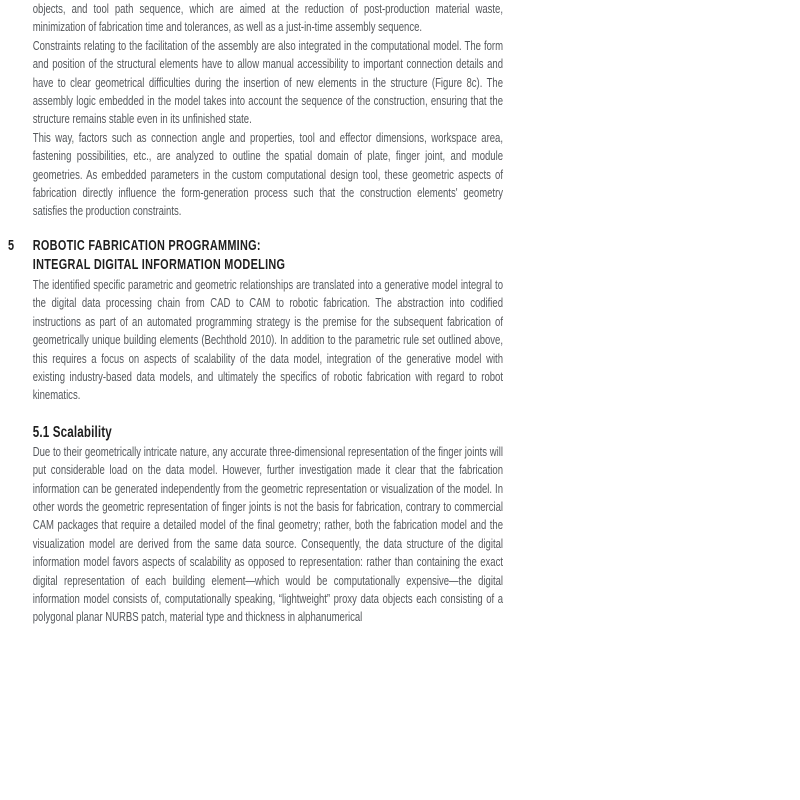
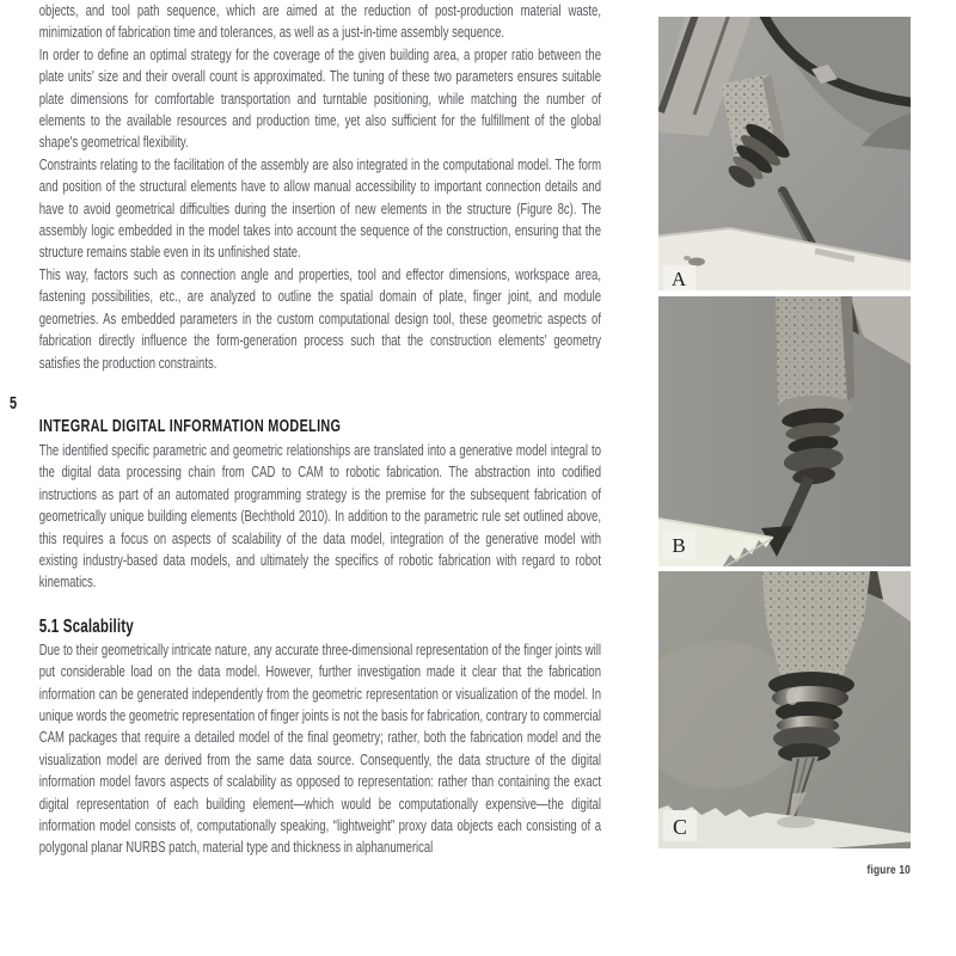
  objects, and tool path sequence, which are aimed at the reduction of post-production material waste, minimization of fabrication time and tolerances, as well as a just-in-time assembly sequence.
+ In order to define an optimal strategy for the coverage of the given building area, a proper ratio between the plate units' size and their overall count is approximated. The tuning of these two parameters ensures suitable plate dimensions for comfortable transportation and turntable positioning, while matching the number of elements to the available resources and production time, yet also sufficient for the fulfillment of the global shape's geometrical flexibility.
- Constraints relating to the facilitation of the assembly are also integrated in the computational model. The form and position of the structural elements have to allow manual accessibility to important connection details and have to clear geometrical difficulties during the insertion of new elements in the structure (Figure 8c). The assembly logic embedded in the model takes into account the sequence of the construction, ensuring that the structure remains stable even in its unfinished state.
+ Constraints relating to the facilitation of the assembly are also integrated in the computational model. The form and position of the structural elements have to allow manual accessibility to important connection details and have to avoid geometrical difficulties during the insertion of new elements in the structure (Figure 8c). The assembly logic embedded in the model takes into account the sequence of the construction, ensuring that the structure remains stable even in its unfinished state.
  This way, factors such as connection angle and properties, tool and effector dimensions, workspace area, fastening possibilities, etc., are analyzed to outline the spatial domain of plate, finger joint, and module geometries. As embedded parameters in the custom computational design tool, these geometric aspects of fabrication directly influence the form-generation process such that the construction elements' geometry satisfies the production constraints.
  5
- ROBOTIC FABRICATION PROGRAMMING:
  INTEGRAL DIGITAL INFORMATION MODELING
  The identified specific parametric and geometric relationships are translated into a generative model integral to the digital data processing chain from CAD to CAM to robotic fabrication. The abstraction into codified instructions as part of an automated programming strategy is the premise for the subsequent fabrication of geometrically unique building elements (Bechthold 2010). In addition to the parametric rule set outlined above, this requires a focus on aspects of scalability of the data model, integration of the generative model with existing industry-based data models, and ultimately the specifics of robotic fabrication with regard to robot kinematics.
  5.1 Scalability
- Due to their geometrically intricate nature, any accurate three-dimensional representation of the finger joints will put considerable load on the data model. However, further investigation made it clear that the fabrication information can be generated independently from the geometric representation or visualization of the model. In other words the geometric representation of finger joints is not the basis for fabrication, contrary to commercial CAM packages that require a detailed model of the final geometry; rather, both the fabrication model and the visualization model are derived from the same data source. Consequently, the data structure of the digital information model favors aspects of scalability as opposed to representation: rather than containing the exact digital representation of each building element—which would be computationally expensive—the digital information model consists of, computationally speaking, “lightweight” proxy data objects each consisting of a polygonal planar NURBS patch, material type and thickness in alphanumerical
+ Due to their geometrically intricate nature, any accurate three-dimensional representation of the finger joints will put considerable load on the data model. However, further investigation made it clear that the fabrication information can be generated independently from the geometric representation or visualization of the model. In unique words the geometric representation of finger joints is not the basis for fabrication, contrary to commercial CAM packages that require a detailed model of the final geometry; rather, both the fabrication model and the visualization model are derived from the same data source. Consequently, the data structure of the digital information model favors aspects of scalability as opposed to representation: rather than containing the exact digital representation of each building element—which would be computationally expensive—the digital information model consists of, computationally speaking, “lightweight” proxy data objects each consisting of a polygonal planar NURBS patch, material type and thickness in alphanumerical
+ A
+ B
+ C
+ figure 10
